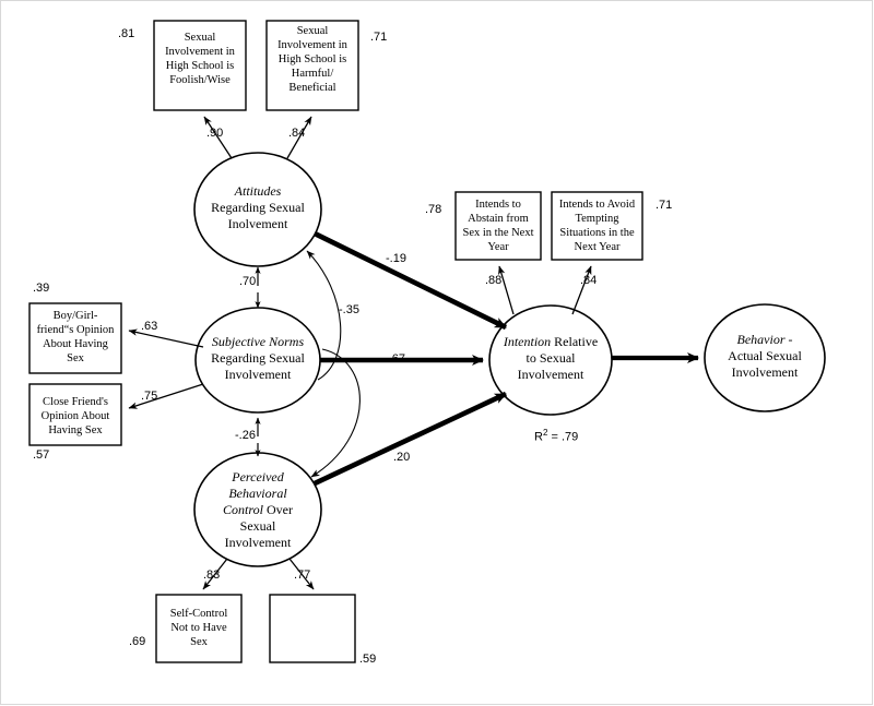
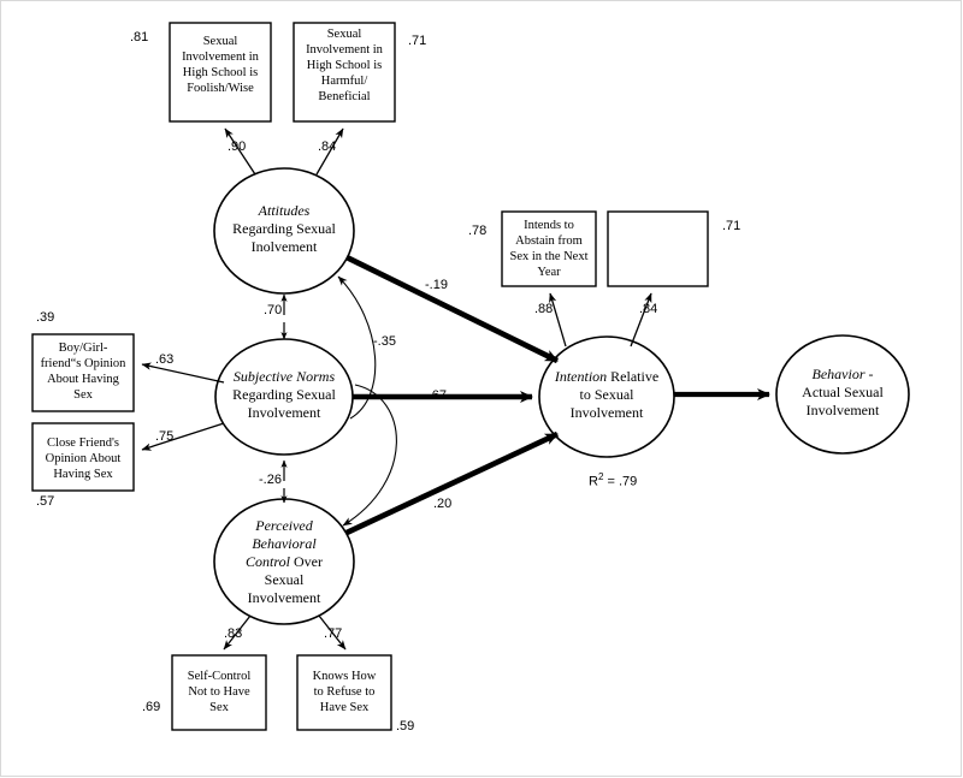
  Sexual
  Involvement in
  High School is
  Foolish/Wise
  Sexual
  Involvement in
  High School is
  Harmful/
  Beneficial
  Boy/Girl-
  friend“s Opinion
  About Having
  Sex
  Close Friend's
  Opinion About
  Having Sex
  Self-Control
  Not to Have
  Sex
+ Knows How
+ to Refuse to
+ Have Sex
  Intends to
  Abstain from
  Sex in the Next
  Year
- Intends to Avoid
- Tempting
- Situations in the
- Next Year
  Attitudes
  Regarding Sexual
  Inolvement
  Subjective Norms
  Regarding Sexual
  Involvement
  Perceived
  Behavioral
  Control Over
  Sexual
  Involvement
  Intention Relative
  to Sexual
  Involvement
  Behavior -
  Actual Sexual
  Involvement
  .81
  .71
  .39
  .57
  .69
  .59
  .78
  .71
  .90
  .84
  .63
  .75
  .83
  .77
  .88
  .84
  -.19
  -.67
  .20
  .70
  -.26
  -.35
  R2 = .79
